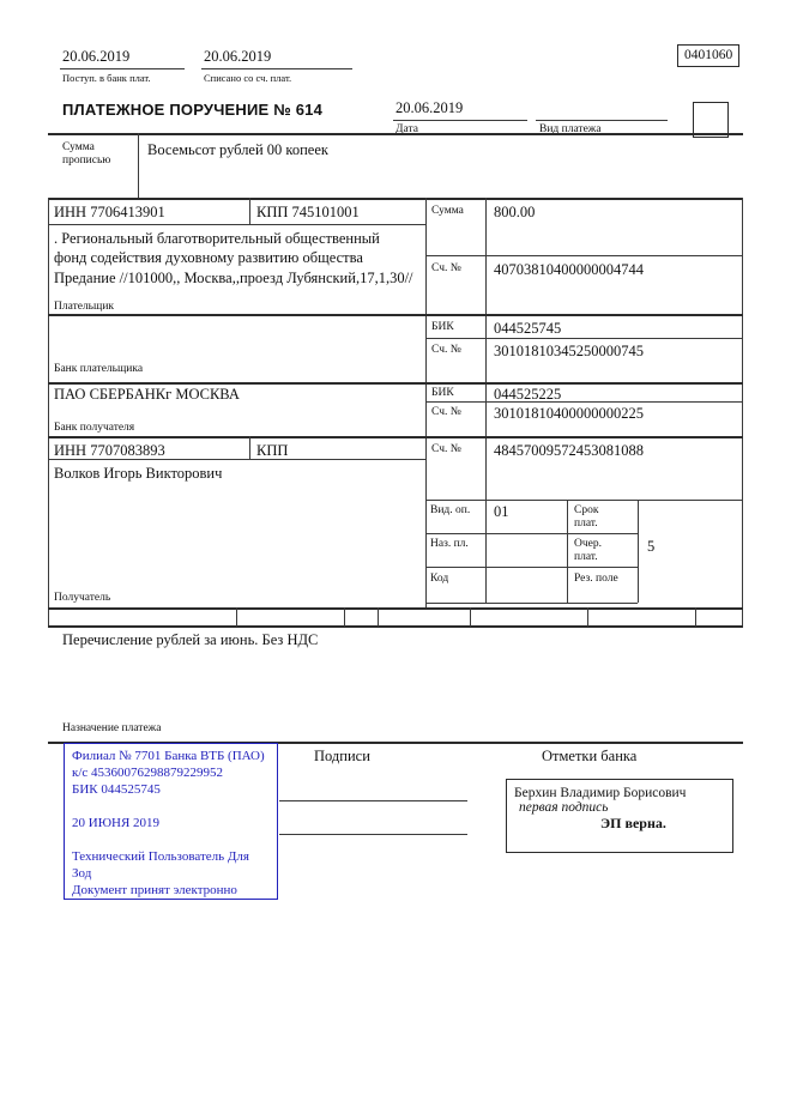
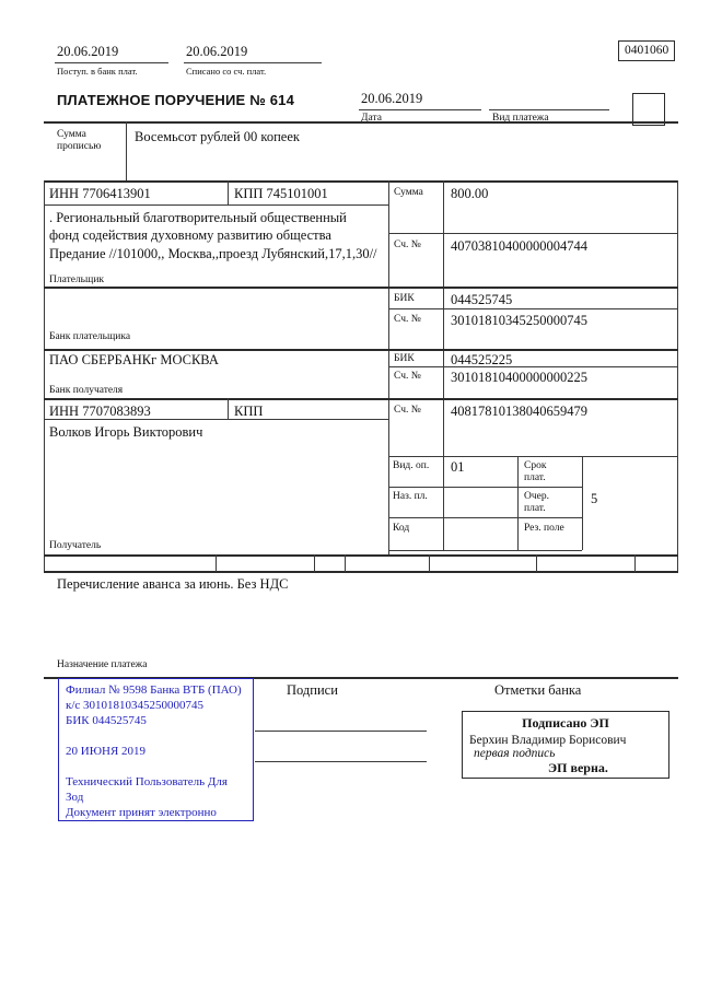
  20.06.2019
  Поступ. в банк плат.
  20.06.2019
  Списано со сч. плат.
  0401060
  ПЛАТЕЖНОЕ ПОРУЧЕНИЕ № 614
  20.06.2019
  Дата
  Вид платежа
  Сумма прописью
  Восемьсот рублей 00 копеек
  ИНН 7706413901
  КПП 745101001
  . Региональный благотворительный общественный фонд содействия духовному развитию общества Предание //101000,, Москва,,проезд Лубянский,17,1,30//
  Плательщик
  Сумма
  800.00
  Сч. №
  40703810400000004744
  БИК
  044525745
  Сч. №
  30101810345250000745
  Банк плательщика
  ПАО СБЕРБАНКг МОСКВА
  БИК
  044525225
  Сч. №
  30101810400000000225
  Банк получателя
  ИНН 7707083893
  КПП
  Сч. №
- 48457009572453081088
+ 40817810138040659479
  Волков Игорь Викторович
  Получатель
  Вид. оп.
  01
  Срок плат.
  Наз. пл.
  Очер. плат.
  5
  Код
  Рез. поле
- Перечисление рублей за июнь. Без НДС
+ Перечисление аванса за июнь. Без НДС
  Назначение платежа
- Филиал № 7701 Банка ВТБ (ПАО)
+ Филиал № 9598 Банка ВТБ (ПАО)
- к/с 45360076298879229952
+ к/с 30101810345250000745
  БИК 044525745
  20 ИЮНЯ 2019
  Технический Пользователь Для Зод
  Документ принят электронно
  Подписи
  Отметки банка
+ Подписано ЭП
  Берхин Владимир Борисович
  первая подпись
  ЭП верна.
